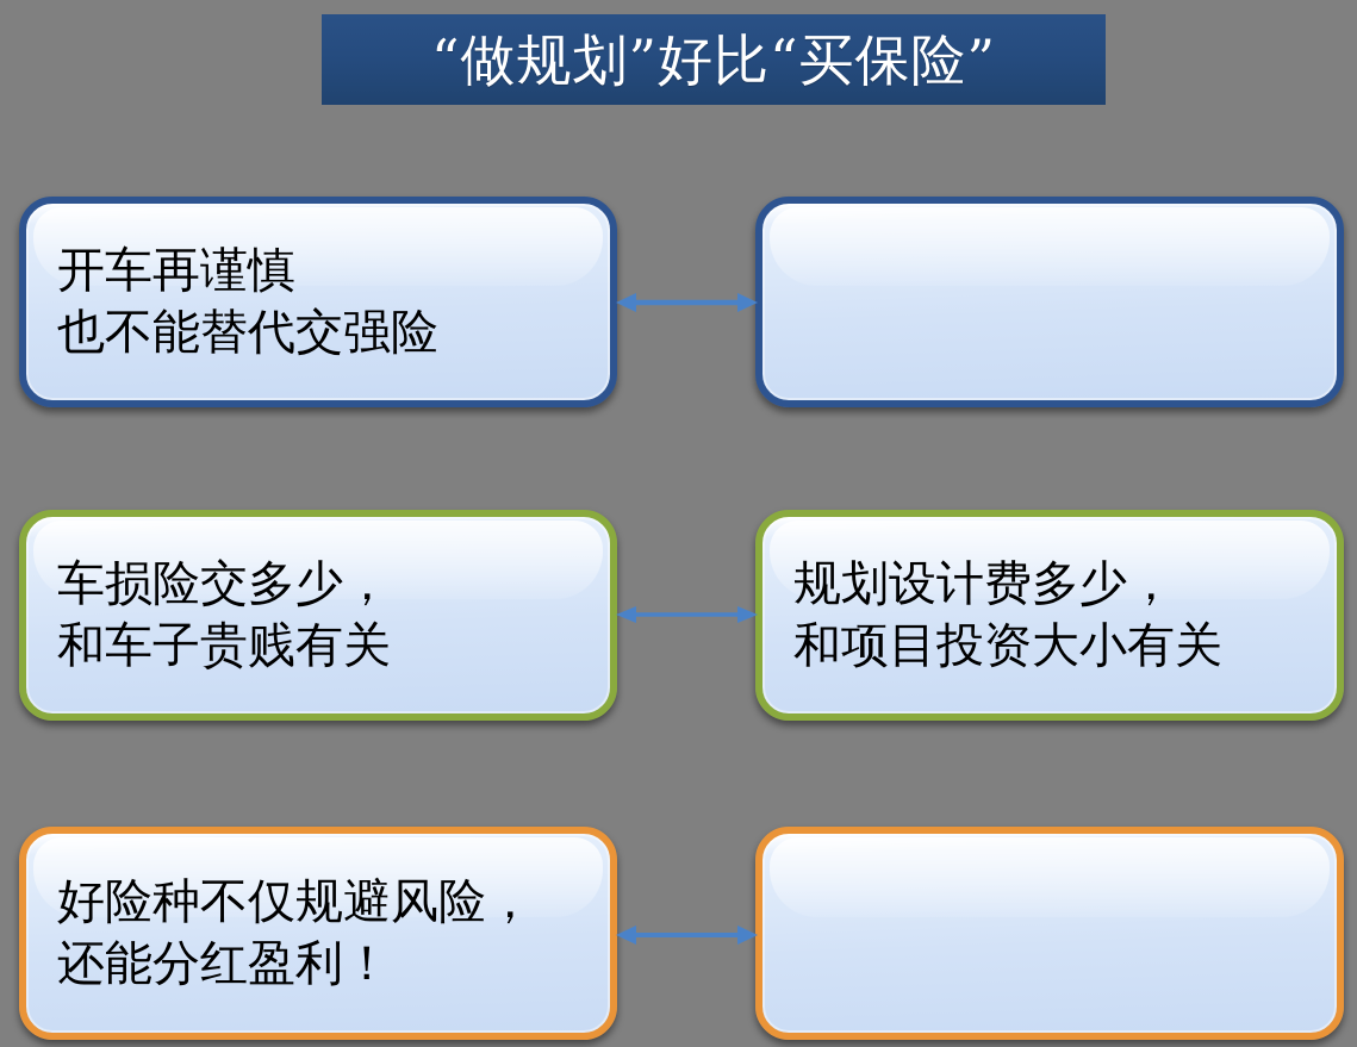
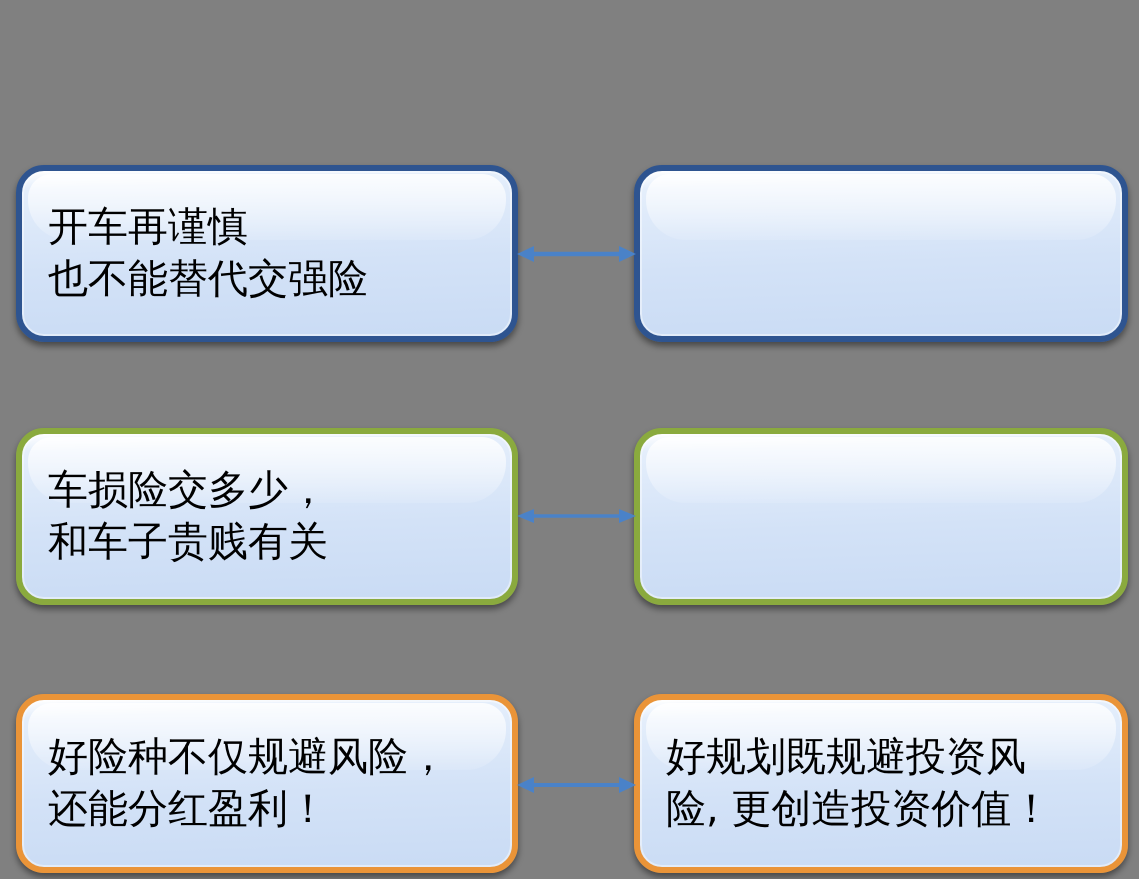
- “做规划”好比“买保险”
  开车再谨慎
  也不能替代交强险
  车损险交多少，
  和车子贵贱有关
- 规划设计费多少，
- 和项目投资大小有关
  好险种不仅规避风险，
  还能分红盈利！
+ 好规划既规避投资风
+ 险, 更创造投资价值！
